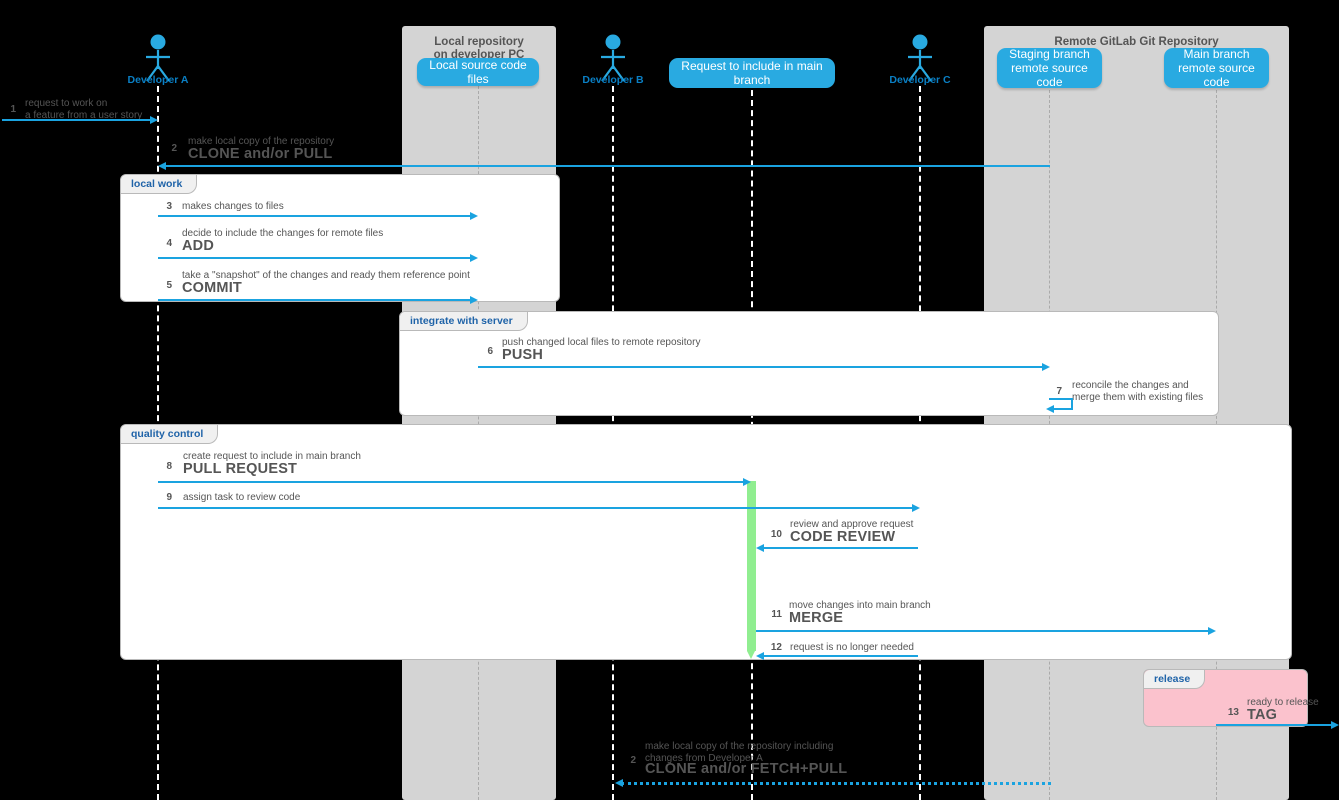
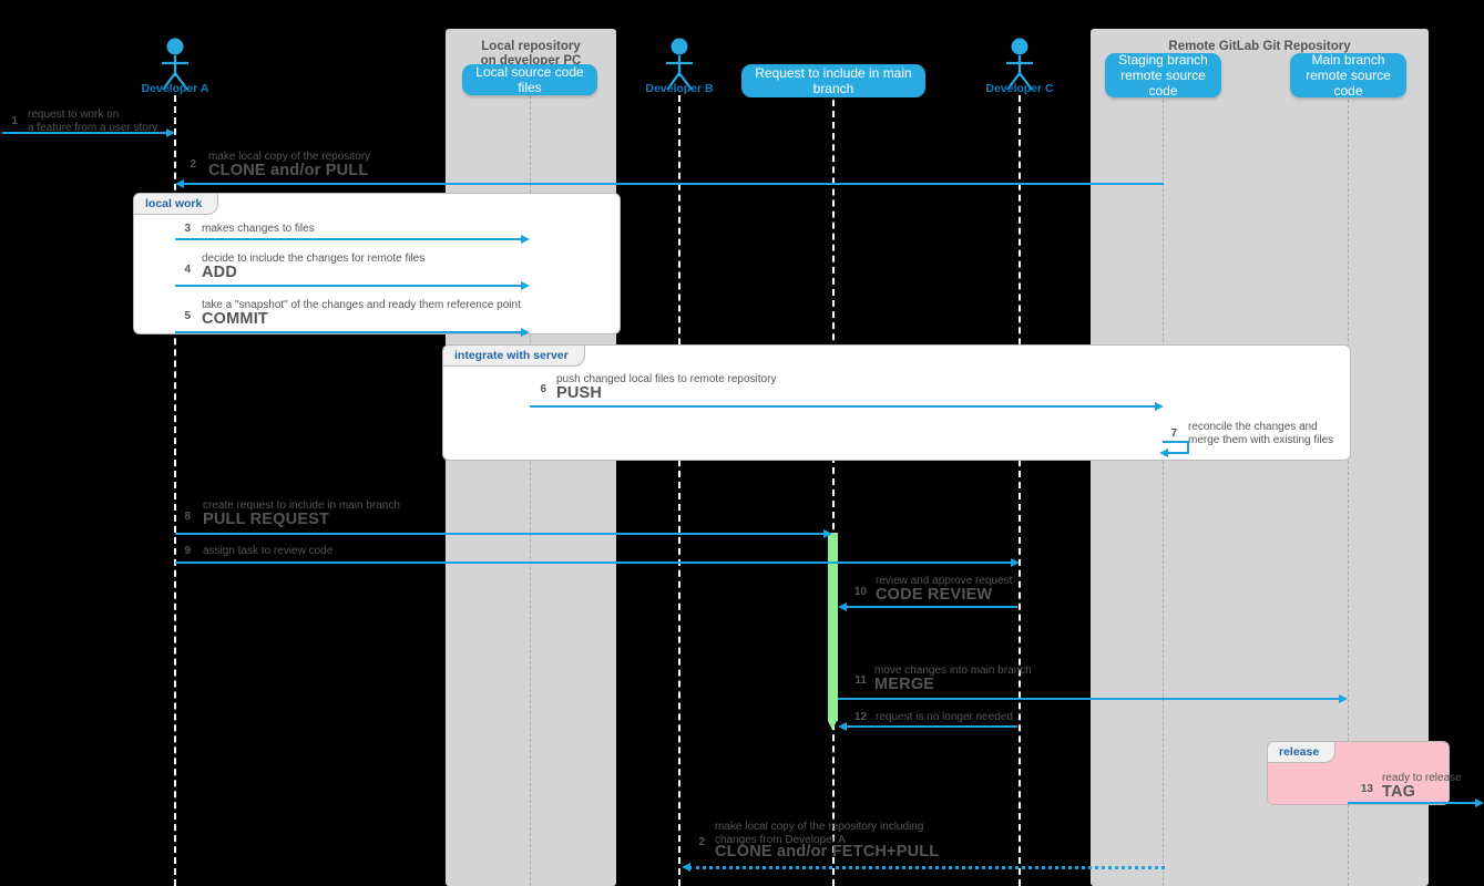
  Local repository
  on developer PC
  Remote GitLab Git Repository
  Developer A
  Developer B
  Developer C
  Local source code files
  Request to include in main branch
  Staging branch
  remote source code
  Main branch
  remote source code
  1
  request to work on
  a feature from a user story
  2
  make local copy of the repository
  CLONE and/or PULL
  local work
  3
  makes changes to files
  4
  decide to include the changes for remote files
  ADD
  5
  take a "snapshot" of the changes and ready them reference point
  COMMIT
  integrate with server
  6
  push changed local files to remote repository
  PUSH
  7
  reconcile the changes and
  merge them with existing files
- quality control
  8
  create request to include in main branch
  PULL REQUEST
  9
  assign task to review code
  10
  review and approve request
  CODE REVIEW
  11
  move changes into main branch
  MERGE
  12
  request is no longer needed
  release
  13
  ready to release
  TAG
  2
  make local copy of the repository including
  changes from Developer A
  CLONE and/or FETCH+PULL
